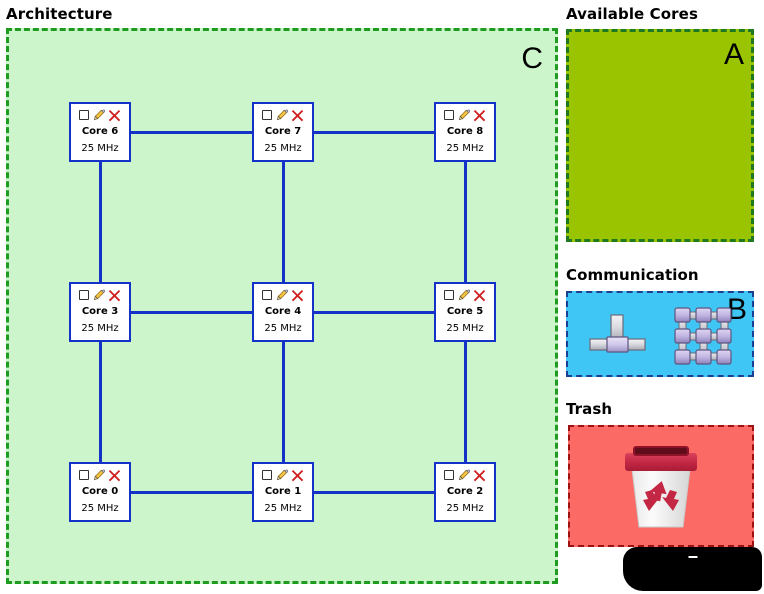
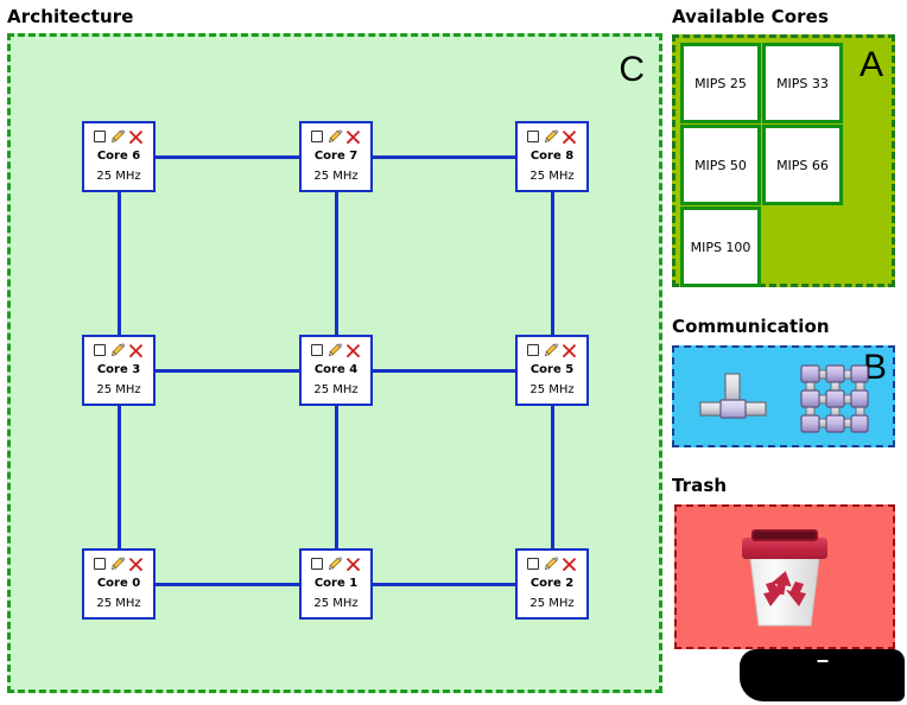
  Architecture
  C
  Core 6
  25 MHz
  Core 7
  25 MHz
  Core 8
  25 MHz
  Core 3
  25 MHz
  Core 4
  25 MHz
  Core 5
  25 MHz
  Core 0
  25 MHz
  Core 1
  25 MHz
  Core 2
  25 MHz
  Available Cores
  A
+ MIPS 25
+ MIPS 33
+ MIPS 50
+ MIPS 66
+ MIPS 100
  Communication
  B
  Trash
